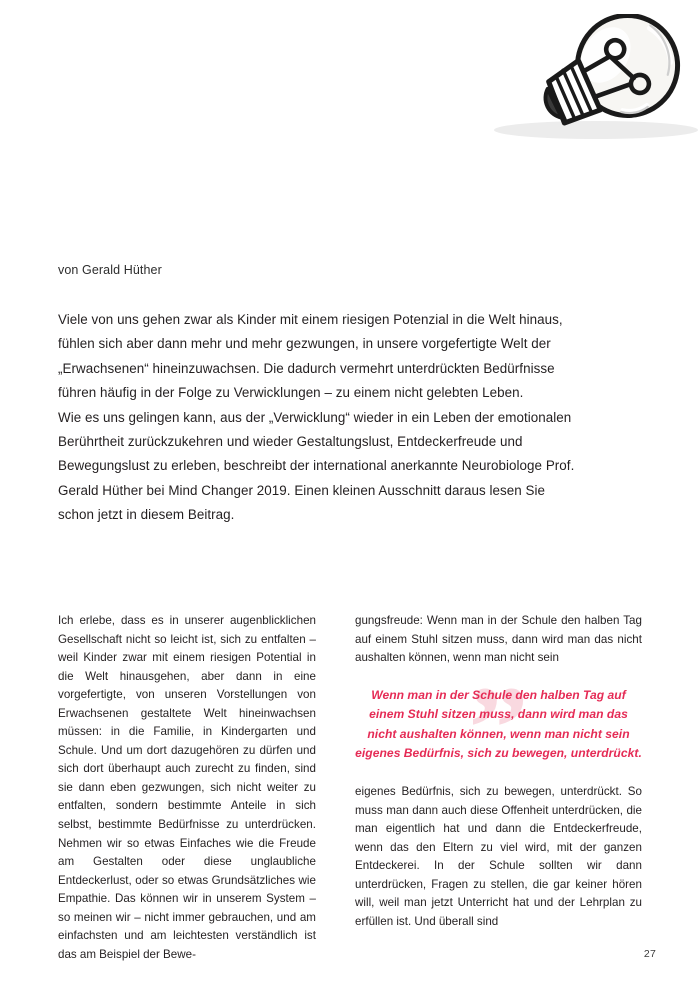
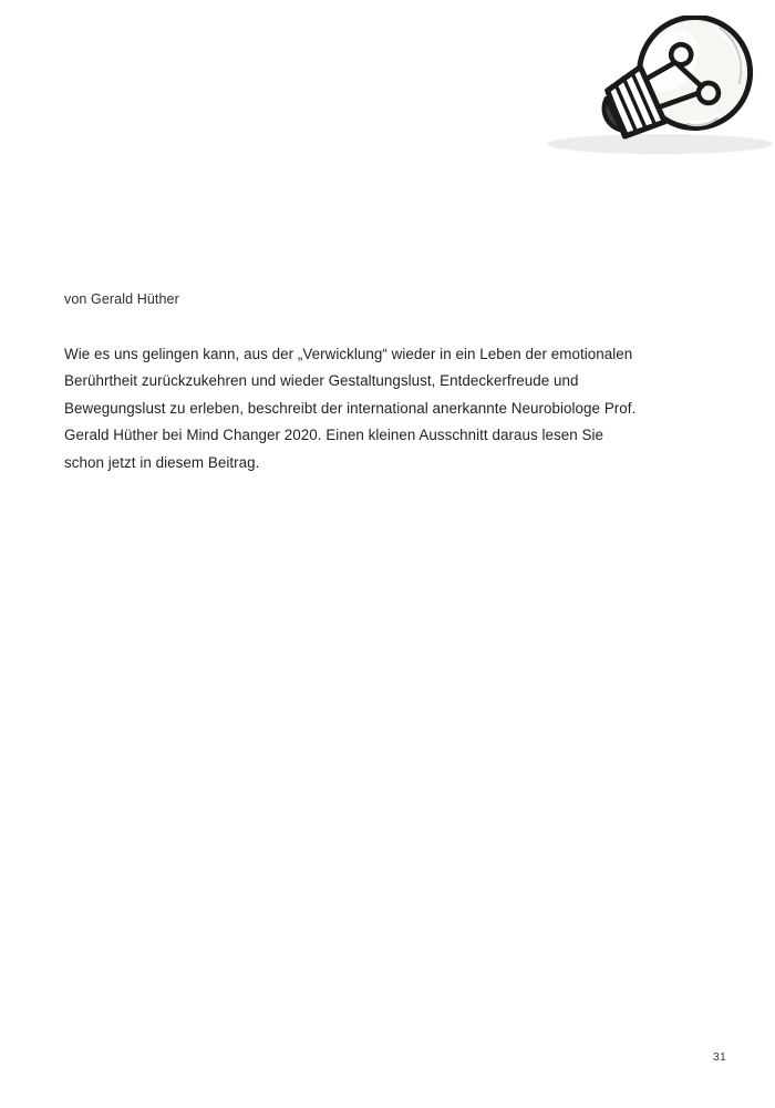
  von Gerald Hüther
- Viele von uns gehen zwar als Kinder mit einem riesigen Potenzial in die Welt hinaus, fühlen sich aber dann mehr und mehr gezwungen, in unsere vorgefertigte Welt der „Erwachsenen“ hineinzuwachsen. Die dadurch vermehrt unterdrückten Bedürfnisse führen häufig in der Folge zu Verwicklungen – zu einem nicht gelebten Leben.
- Wie es uns gelingen kann, aus der „Verwicklung“ wieder in ein Leben der emotionalen Berührtheit zurückzukehren und wieder Gestaltungslust, Entdeckerfreude und Bewegungslust zu erleben, beschreibt der international anerkannte Neurobiologe Prof. Gerald Hüther bei Mind Changer 2019. Einen kleinen Ausschnitt daraus lesen Sie schon jetzt in diesem Beitrag.
+ Wie es uns gelingen kann, aus der „Verwicklung“ wieder in ein Leben der emotionalen Berührtheit zurückzukehren und wieder Gestaltungslust, Entdeckerfreude und Bewegungslust zu erleben, beschreibt der international anerkannte Neurobiologe Prof. Gerald Hüther bei Mind Changer 2020. Einen kleinen Ausschnitt daraus lesen Sie schon jetzt in diesem Beitrag.
- Ich erlebe, dass es in unserer augenblicklichen Gesellschaft nicht so leicht ist, sich zu entfalten – weil Kinder zwar mit einem riesigen Potential in die Welt hinausgehen, aber dann in eine vorgefertigte, von unseren Vorstellungen von Erwachsenen gestaltete Welt hineinwachsen müssen: in die Familie, in Kindergarten und Schule. Und um dort dazugehören zu dürfen und sich dort überhaupt auch zurecht zu finden, sind sie dann eben gezwungen, sich nicht weiter zu entfalten, sondern bestimmte Anteile in sich selbst, bestimmte Bedürfnisse zu unterdrücken. Nehmen wir so etwas Einfaches wie die Freude am Gestalten oder diese unglaubliche Entdeckerlust, oder so etwas Grundsätzliches wie Empathie. Das können wir in unserem System – so meinen wir – nicht immer gebrauchen, und am einfachsten und am leichtesten verständlich ist das am Beispiel der Bewe-
- gungsfreude: Wenn man in der Schule den halben Tag auf einem Stuhl sitzen muss, dann wird man das nicht aushalten können, wenn man nicht sein
- ”
- Wenn man in der Schule den halben Tag auf einem Stuhl sitzen muss, dann wird man das nicht aushalten können, wenn man nicht sein eigenes Bedürfnis, sich zu bewegen, unterdrückt.
- eigenes Bedürfnis, sich zu bewegen, unterdrückt. So muss man dann auch diese Offenheit unterdrücken, die man eigentlich hat und dann die Entdeckerfreude, wenn das den Eltern zu viel wird, mit der ganzen Entdeckerei. In der Schule sollten wir dann unterdrücken, Fragen zu stellen, die gar keiner hören will, weil man jetzt Unterricht hat und der Lehrplan zu erfüllen ist. Und überall sind
- 27
+ 31
